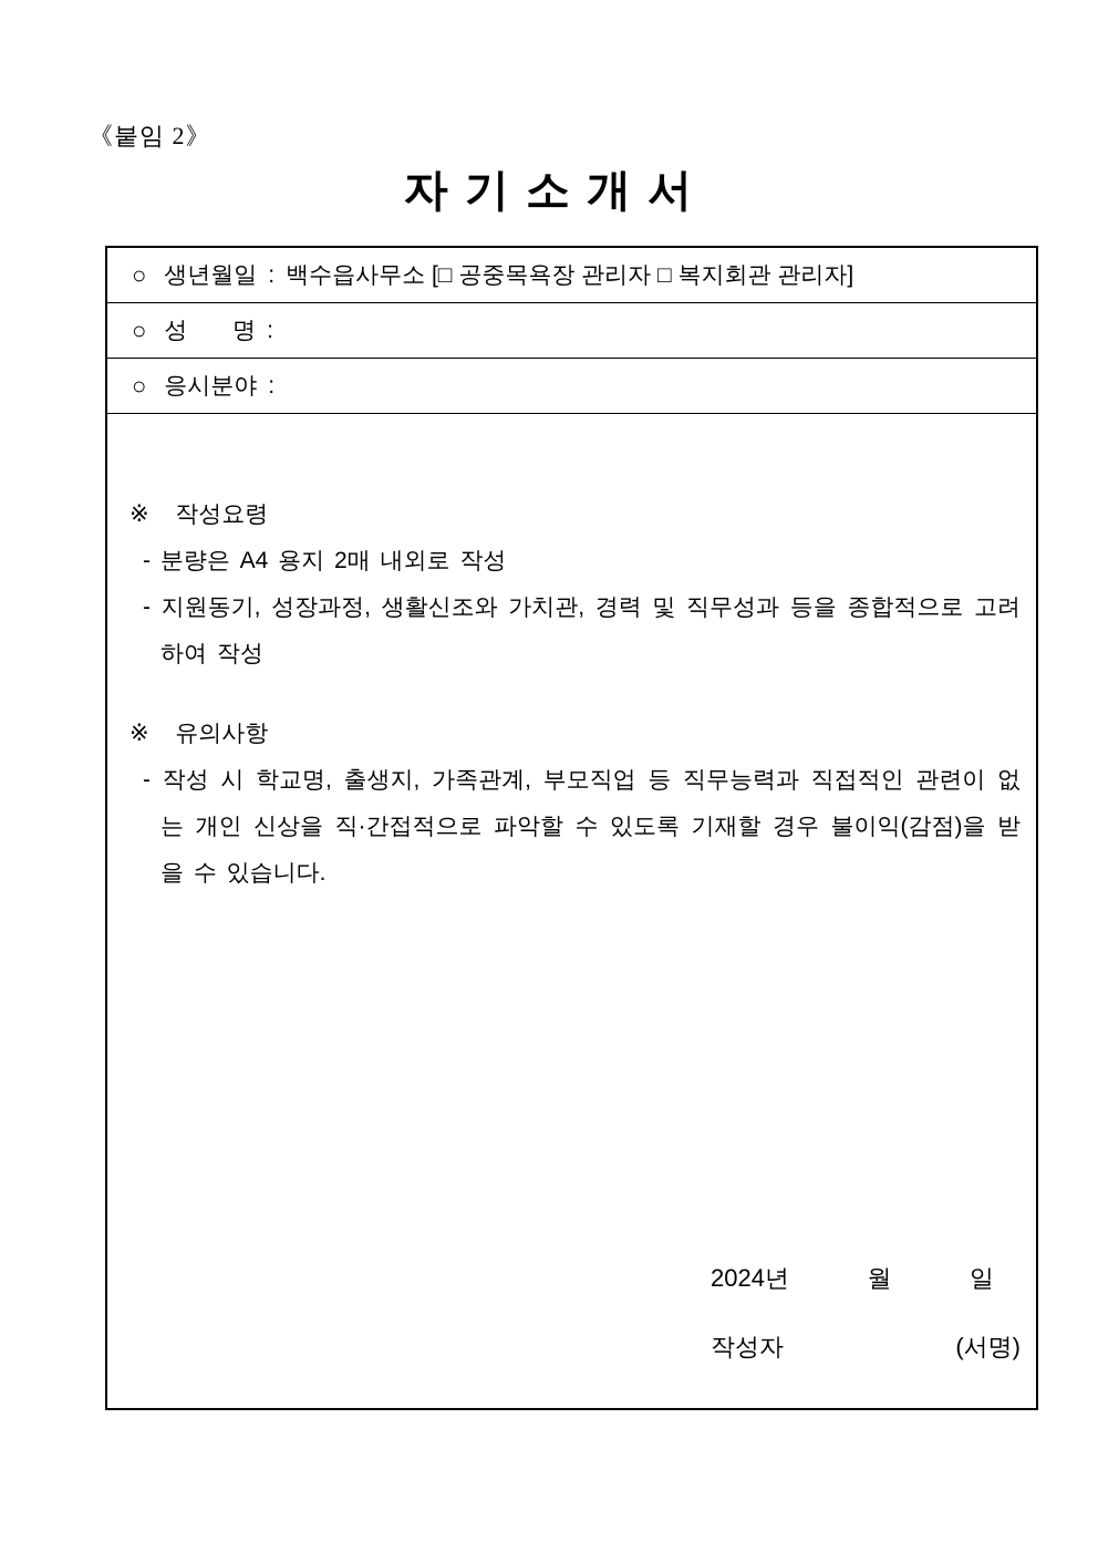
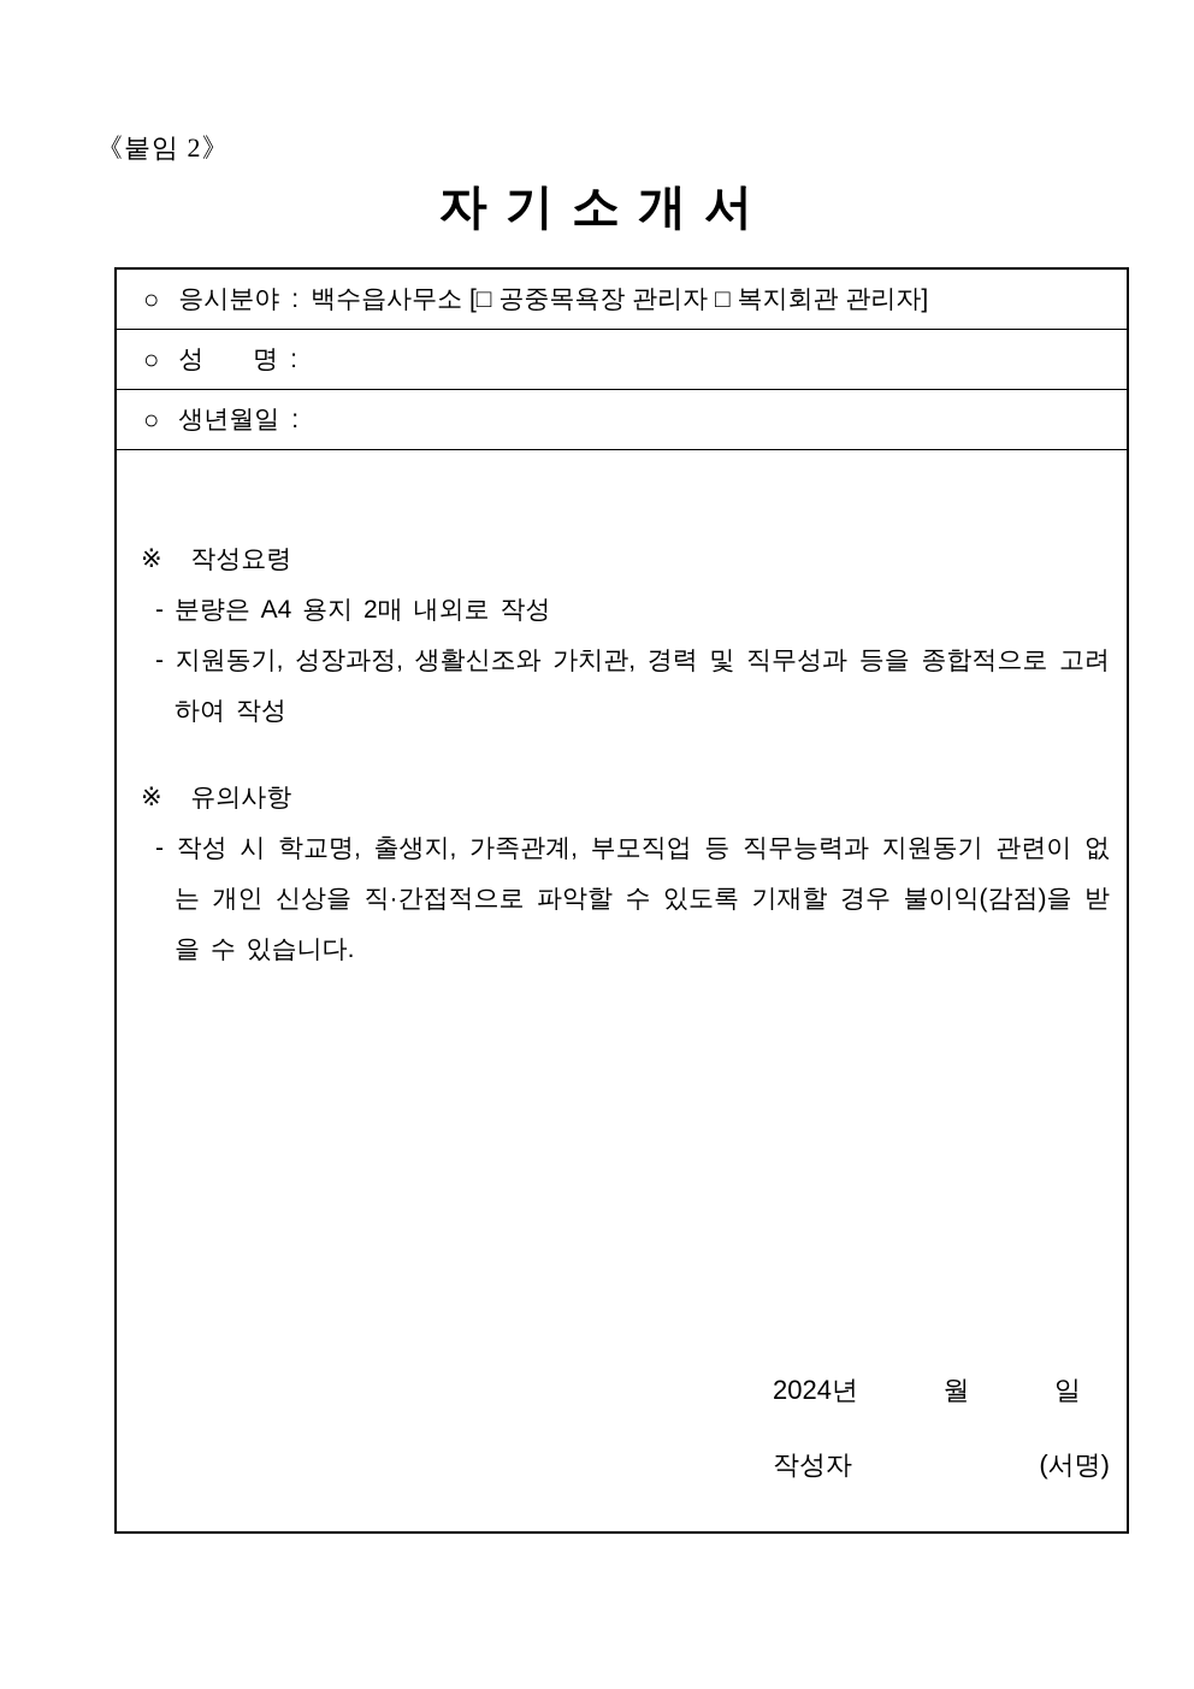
  《붙임 2》
  자 기 소 개 서
  ○
- 생년월일
+ 응시분야
  :
  백수읍사무소 [□ 공중목욕장 관리자 □ 복지회관 관리자]
  ○
  성 명
  :
  ○
- 응시분야
+ 생년월일
  :
  ※ 작성요령
  - 분량은 A4 용지 2매 내외로 작성
  - 지원동기, 성장과정, 생활신조와 가치관, 경력 및 직무성과 등을 종합적으로 고려하여 작성
  ※ 유의사항
- - 작성 시 학교명, 출생지, 가족관계, 부모직업 등 직무능력과 직접적인 관련이 없는 개인 신상을 직·간접적으로 파악할 수 있도록 기재할 경우 불이익(감점)을 받을 수 있습니다.
+ - 작성 시 학교명, 출생지, 가족관계, 부모직업 등 직무능력과 지원동기 관련이 없는 개인 신상을 직·간접적으로 파악할 수 있도록 기재할 경우 불이익(감점)을 받을 수 있습니다.
  2024년
  월
  일
  작성자
  (서명)
